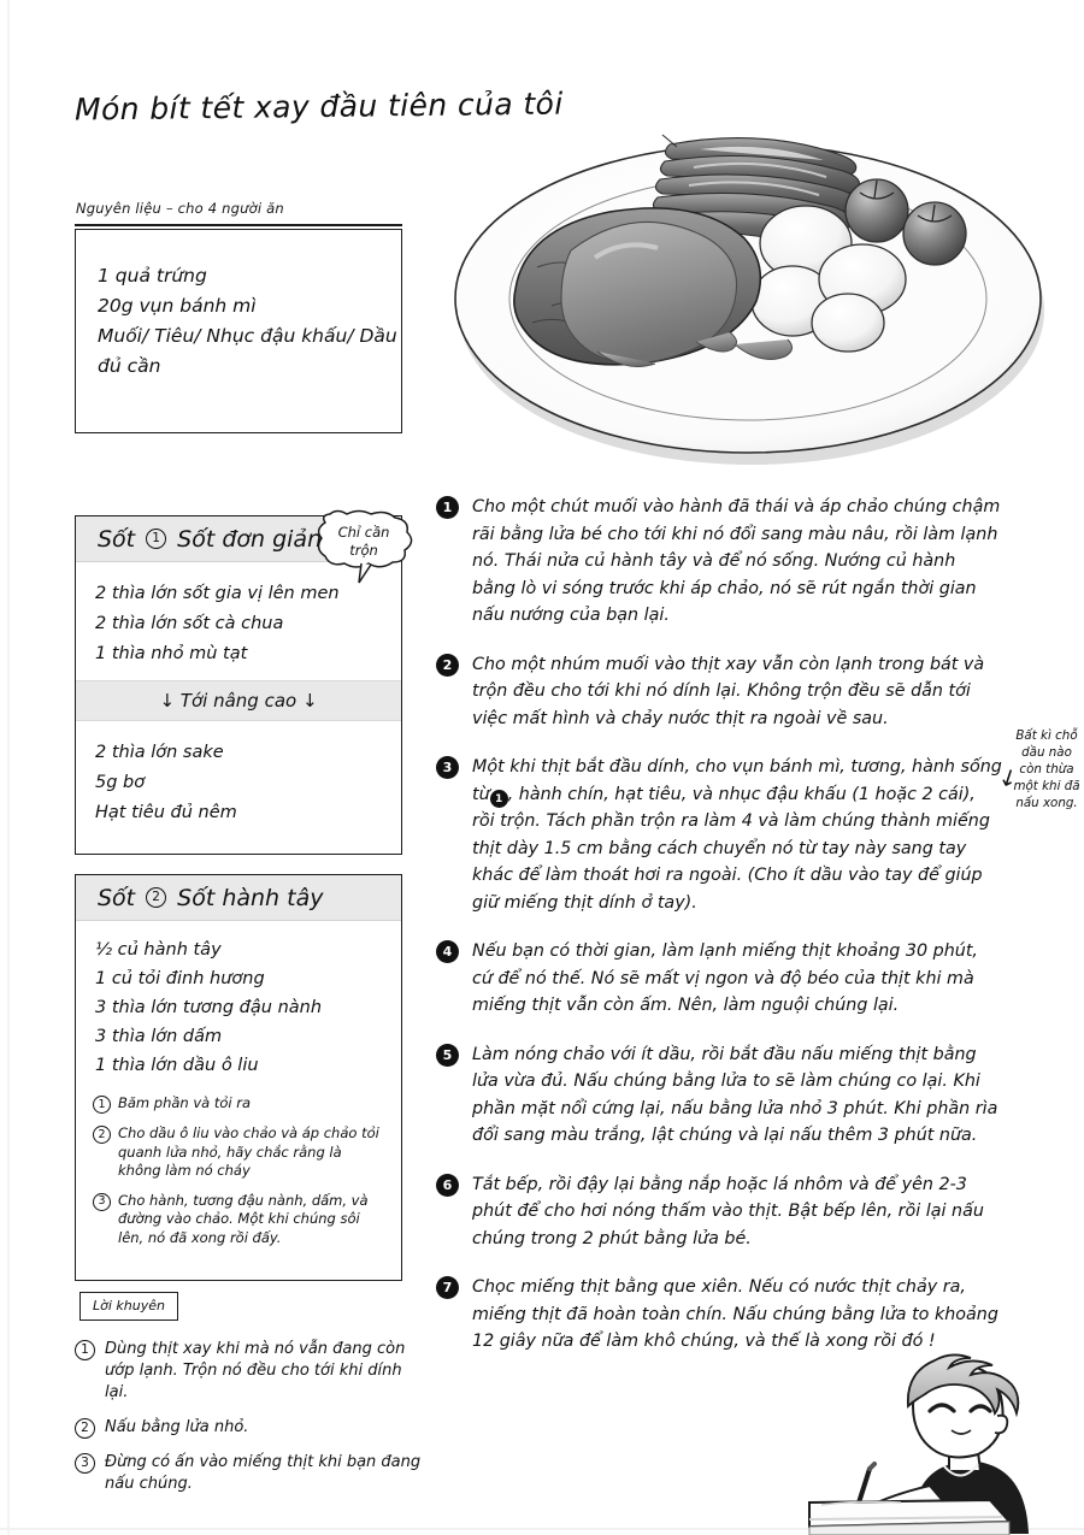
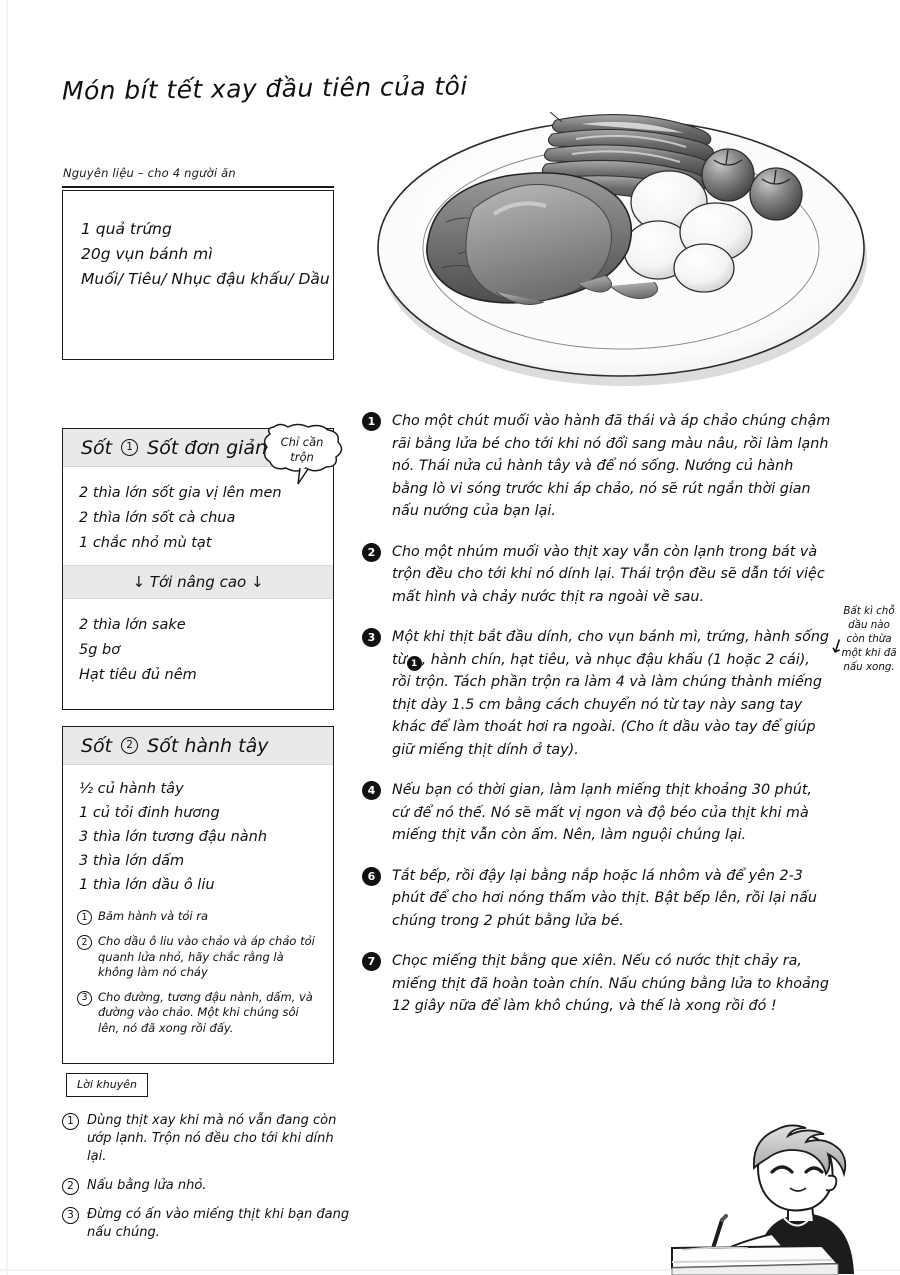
  Món bít tết xay đầu tiên của tôi
  Nguyên liệu – cho 4 người ăn
  1 quả trứng
  20g vụn bánh mì
  Muối/ Tiêu/ Nhục đậu khấu/ Dầu
- đủ cần
  Sốt
  1
  Sốt đơn giản
  2 thìa lớn sốt gia vị lên men
  2 thìa lớn sốt cà chua
- 1 thìa nhỏ mù tạt
+ 1 chắc nhỏ mù tạt
  ↓ Tới nâng cao ↓
  2 thìa lớn sake
  5g bơ
  Hạt tiêu đủ nêm
  Chỉ cần trộn
  Sốt
  2
  Sốt hành tây
  ½ củ hành tây
  1 củ tỏi đinh hương
  3 thìa lớn tương đậu nành
  3 thìa lớn dấm
  1 thìa lớn dầu ô liu
  1
- Băm phần và tỏi ra
+ Băm hành và tỏi ra
  2
  Cho dầu ô liu vào chảo và áp chảo tỏi quanh lửa nhỏ, hãy chắc rằng là không làm nó cháy
  3
- Cho hành, tương đậu nành, dấm, và đường vào chảo. Một khi chúng sôi lên, nó đã xong rồi đấy.
+ Cho đường, tương đậu nành, dấm, và đường vào chảo. Một khi chúng sôi lên, nó đã xong rồi đấy.
  Lời khuyên
  1
  Dùng thịt xay khi mà nó vẫn đang còn ướp lạnh. Trộn nó đều cho tới khi dính lại.
  2
  Nấu bằng lửa nhỏ.
  3
  Đừng có ấn vào miếng thịt khi bạn đang nấu chúng.
  1
  Cho một chút muối vào hành đã thái và áp chảo chúng chậm rãi bằng lửa bé cho tới khi nó đổi sang màu nâu, rồi làm lạnh nó. Thái nửa củ hành tây và để nó sống. Nướng củ hành bằng lò vi sóng trước khi áp chảo, nó sẽ rút ngắn thời gian nấu nướng của bạn lại.
  2
- Cho một nhúm muối vào thịt xay vẫn còn lạnh trong bát và trộn đều cho tới khi nó dính lại. Không trộn đều sẽ dẫn tới việc mất hình và chảy nước thịt ra ngoài về sau.
+ Cho một nhúm muối vào thịt xay vẫn còn lạnh trong bát và trộn đều cho tới khi nó dính lại. Thái trộn đều sẽ dẫn tới việc mất hình và chảy nước thịt ra ngoài về sau.
  3
- Một khi thịt bắt đầu dính, cho vụn bánh mì, tương, hành sống từ 1 , hành chín, hạt tiêu, và nhục đậu khấu (1 hoặc 2 cái), rồi trộn. Tách phần trộn ra làm 4 và làm chúng thành miếng thịt dày 1.5 cm bằng cách chuyển nó từ tay này sang tay khác để làm thoát hơi ra ngoài. (Cho ít dầu vào tay để giúp giữ miếng thịt dính ở tay).
+ Một khi thịt bắt đầu dính, cho vụn bánh mì, trứng, hành sống từ 1 , hành chín, hạt tiêu, và nhục đậu khấu (1 hoặc 2 cái), rồi trộn. Tách phần trộn ra làm 4 và làm chúng thành miếng thịt dày 1.5 cm bằng cách chuyển nó từ tay này sang tay khác để làm thoát hơi ra ngoài. (Cho ít dầu vào tay để giúp giữ miếng thịt dính ở tay).
  4
  Nếu bạn có thời gian, làm lạnh miếng thịt khoảng 30 phút, cứ để nó thế. Nó sẽ mất vị ngon và độ béo của thịt khi mà miếng thịt vẫn còn ấm. Nên, làm nguội chúng lại.
- 5
- Làm nóng chảo với ít dầu, rồi bắt đầu nấu miếng thịt bằng lửa vừa đủ. Nấu chúng bằng lửa to sẽ làm chúng co lại. Khi phần mặt nổi cứng lại, nấu bằng lửa nhỏ 3 phút. Khi phần rìa đổi sang màu trắng, lật chúng và lại nấu thêm 3 phút nữa.
  6
  Tắt bếp, rồi đậy lại bằng nắp hoặc lá nhôm và để yên 2-3 phút để cho hơi nóng thấm vào thịt. Bật bếp lên, rồi lại nấu chúng trong 2 phút bằng lửa bé.
  7
  Chọc miếng thịt bằng que xiên. Nếu có nước thịt chảy ra, miếng thịt đã hoàn toàn chín. Nấu chúng bằng lửa to khoảng 12 giây nữa để làm khô chúng, và thế là xong rồi đó !
  Bất kì chỗ dầu nào còn thừa một khi đã nấu xong.
